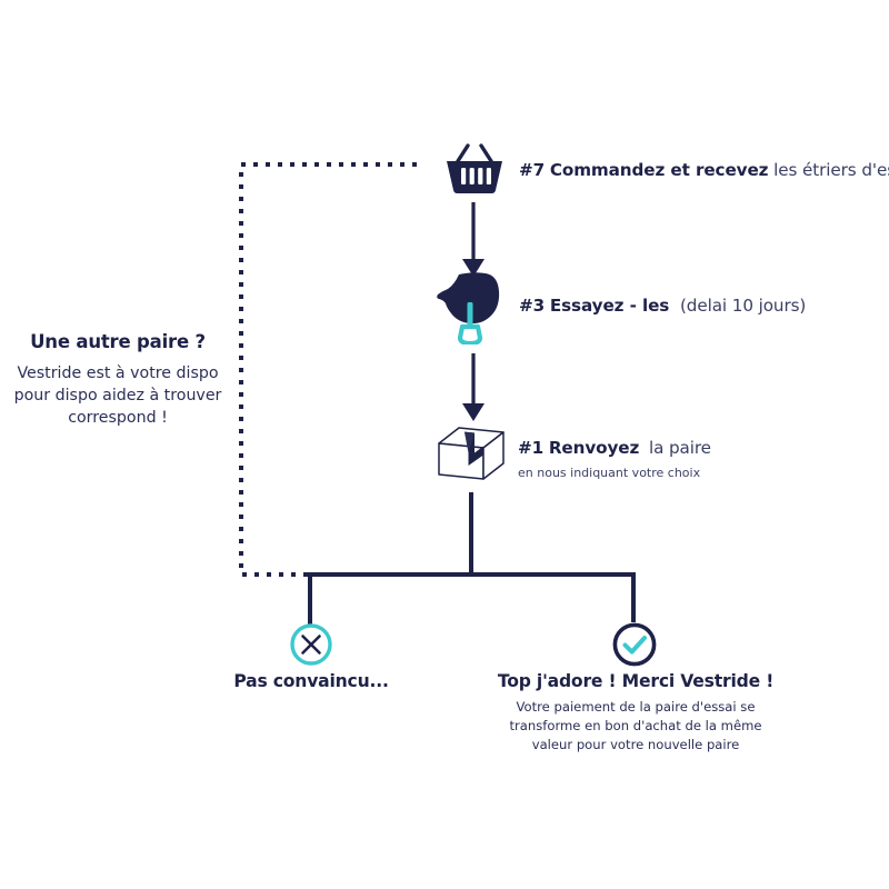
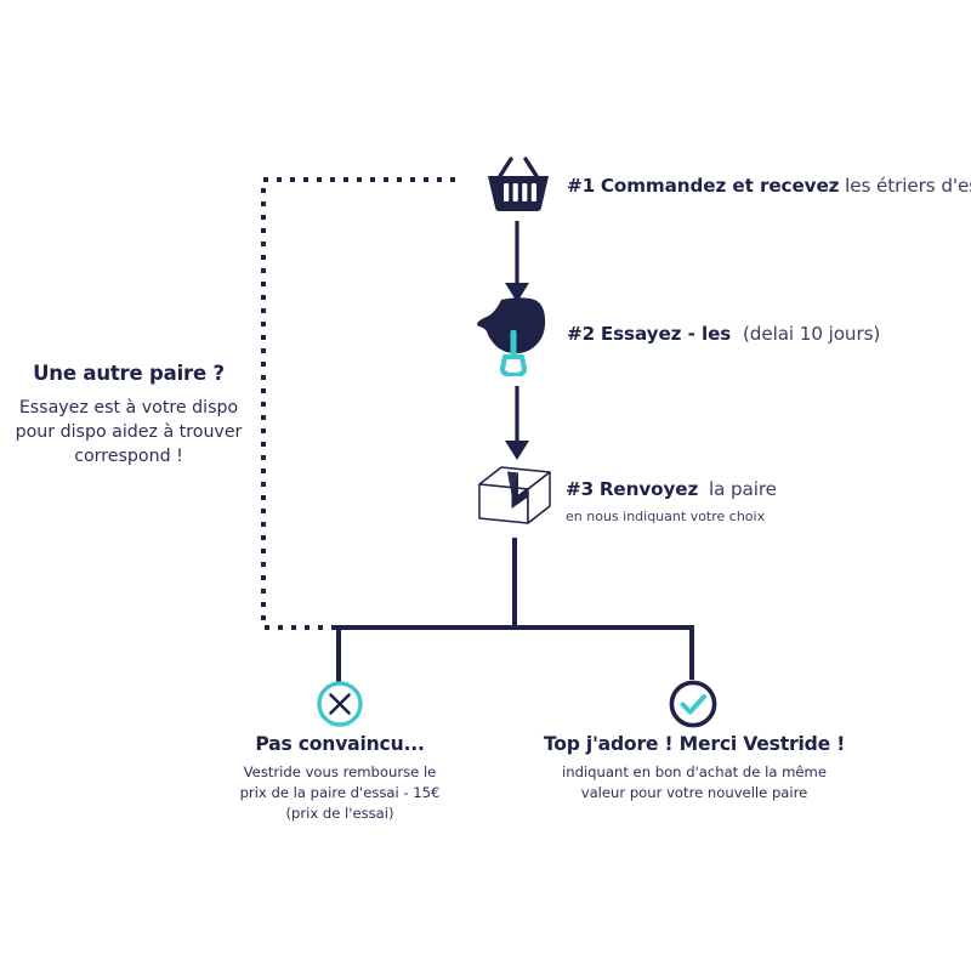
  Une autre paire ?
- Vestride est à votre dispo
+ Essayez est à votre dispo
  pour dispo aidez à trouver
  correspond !
- #7 Commandez et recevez les étriers d'e
+ #1 Commandez et recevez les étriers d'e
- #3 Essayez - les (delai 10 jours)
+ #2 Essayez - les (delai 10 jours)
- #1 Renvoyez la paire
+ #3 Renvoyez la paire
  en nous indiquant votre choix
  Pas convaincu...
+ Vestride vous rembourse le
+ prix de la paire d'essai - 15€
+ (prix de l'essai)
  Top j'adore ! Merci Vestride !
- Votre paiement de la paire d'essai se
- transforme en bon d'achat de la même
+ indiquant en bon d'achat de la même
  valeur pour votre nouvelle paire
